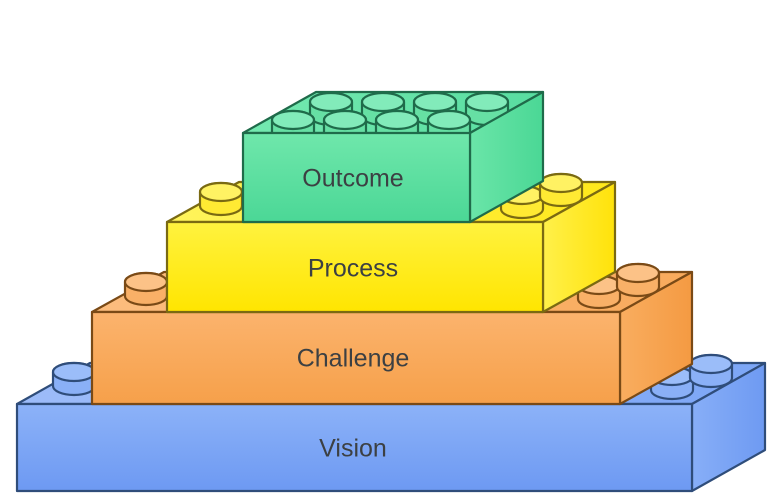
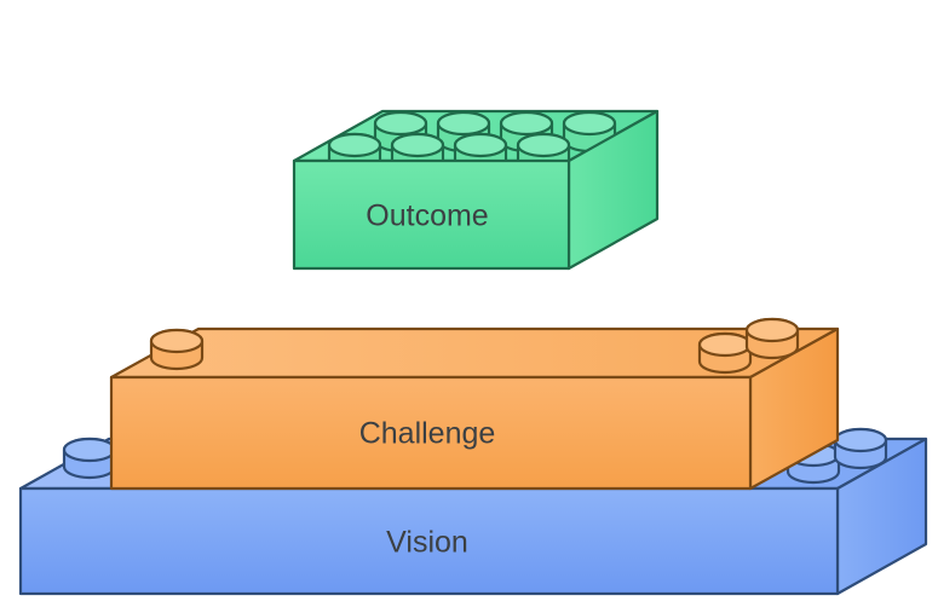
  Vision
  Challenge
- Process
  Outcome
